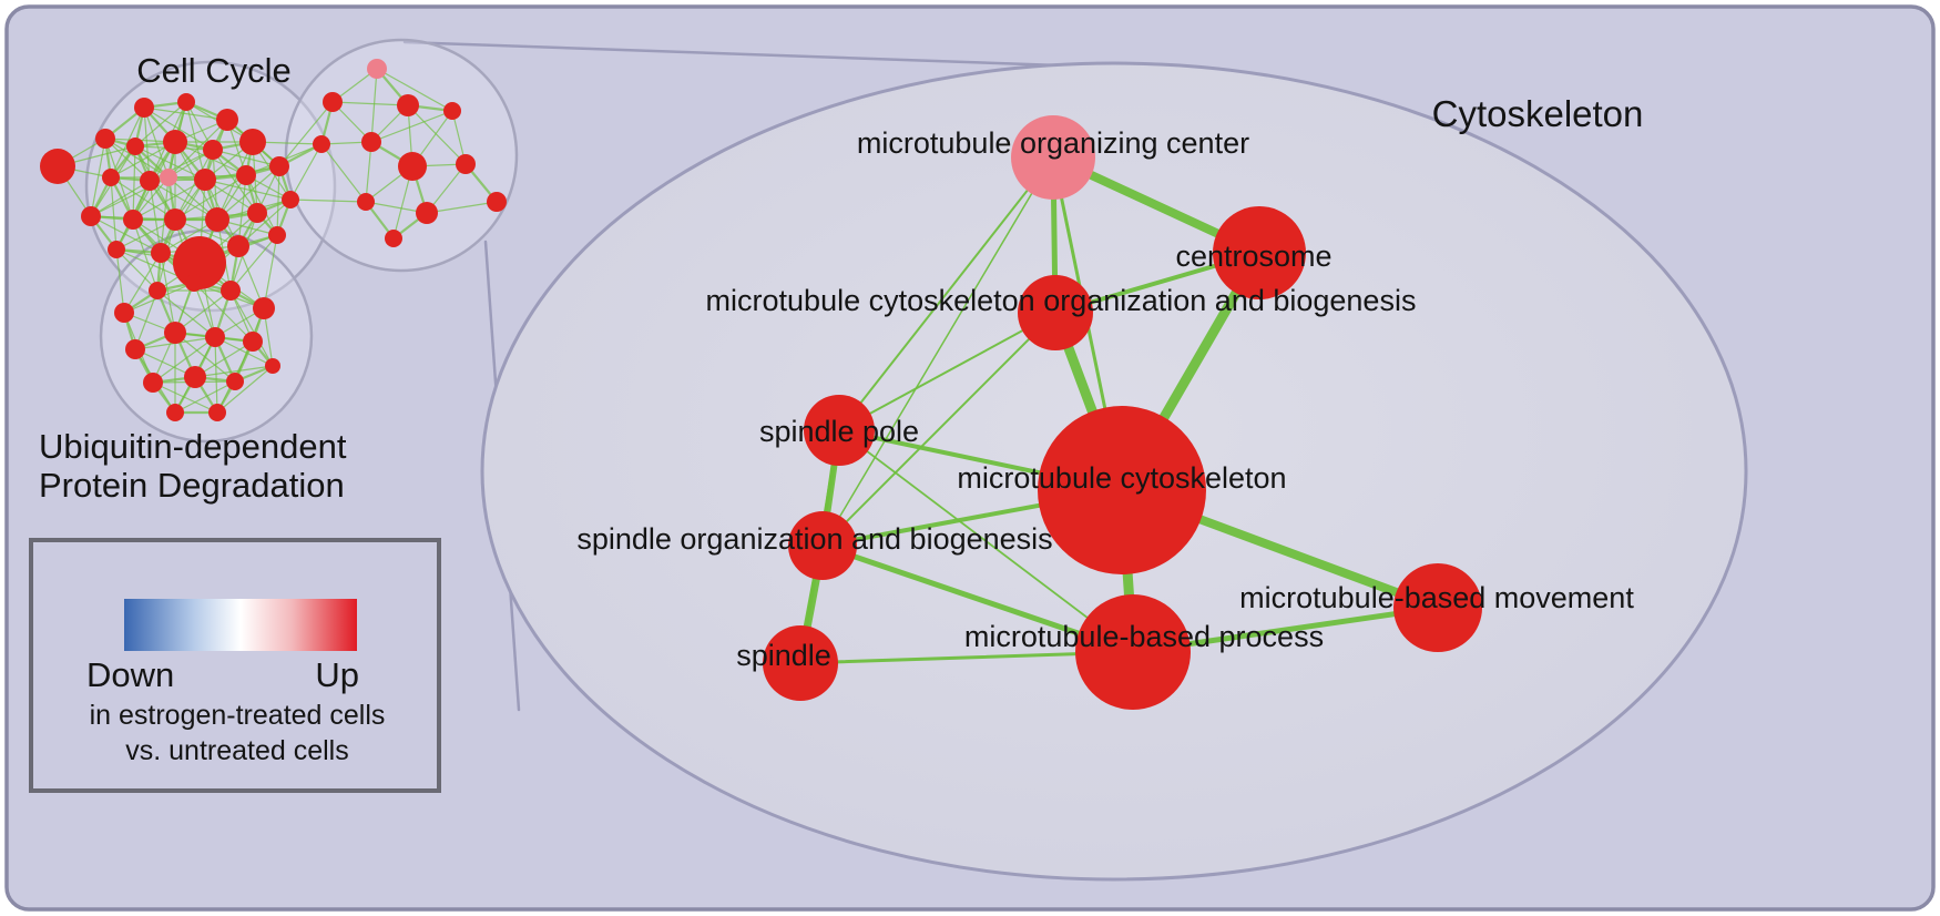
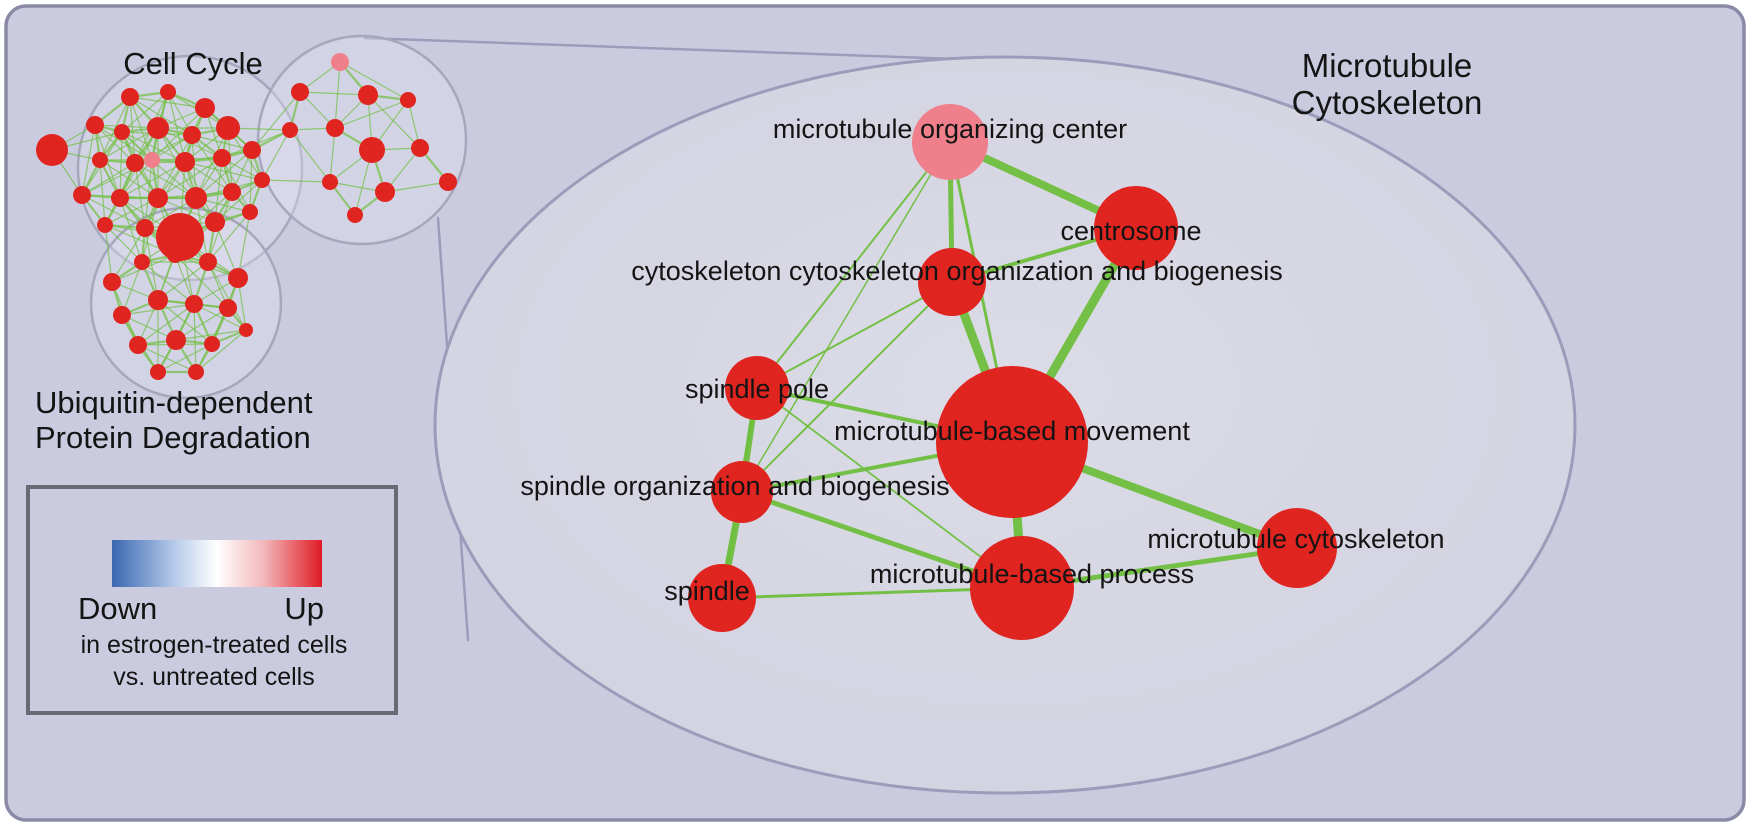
  microtubule organizing center
  centrosome
- microtubule cytoskeleton organization and biogenesis
+ cytoskeleton cytoskeleton organization and biogenesis
  spindle pole
- microtubule cytoskeleton
+ microtubule-based movement
  spindle organization and biogenesis
- microtubule-based movement
+ microtubule cytoskeleton
  microtubule-based process
  spindle
  Cell Cycle
  Ubiquitin-dependent
  Protein Degradation
+ Microtubule
  Cytoskeleton
  Down
  Up
  in estrogen-treated cells
  vs. untreated cells
